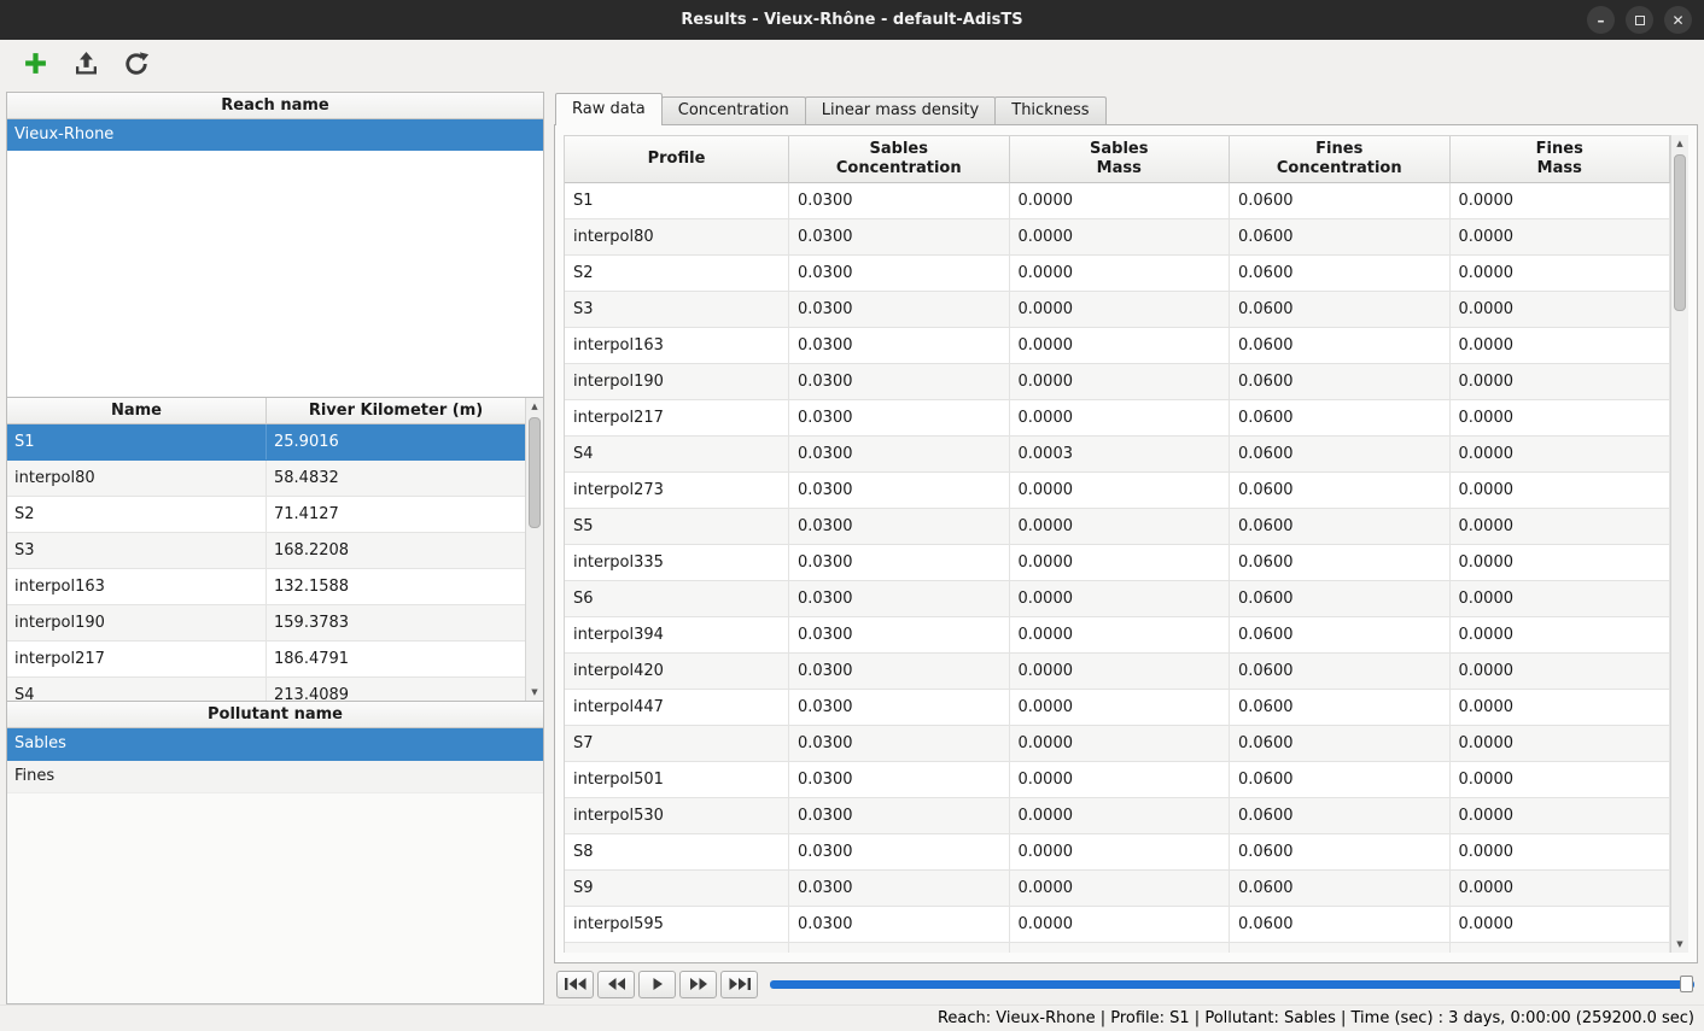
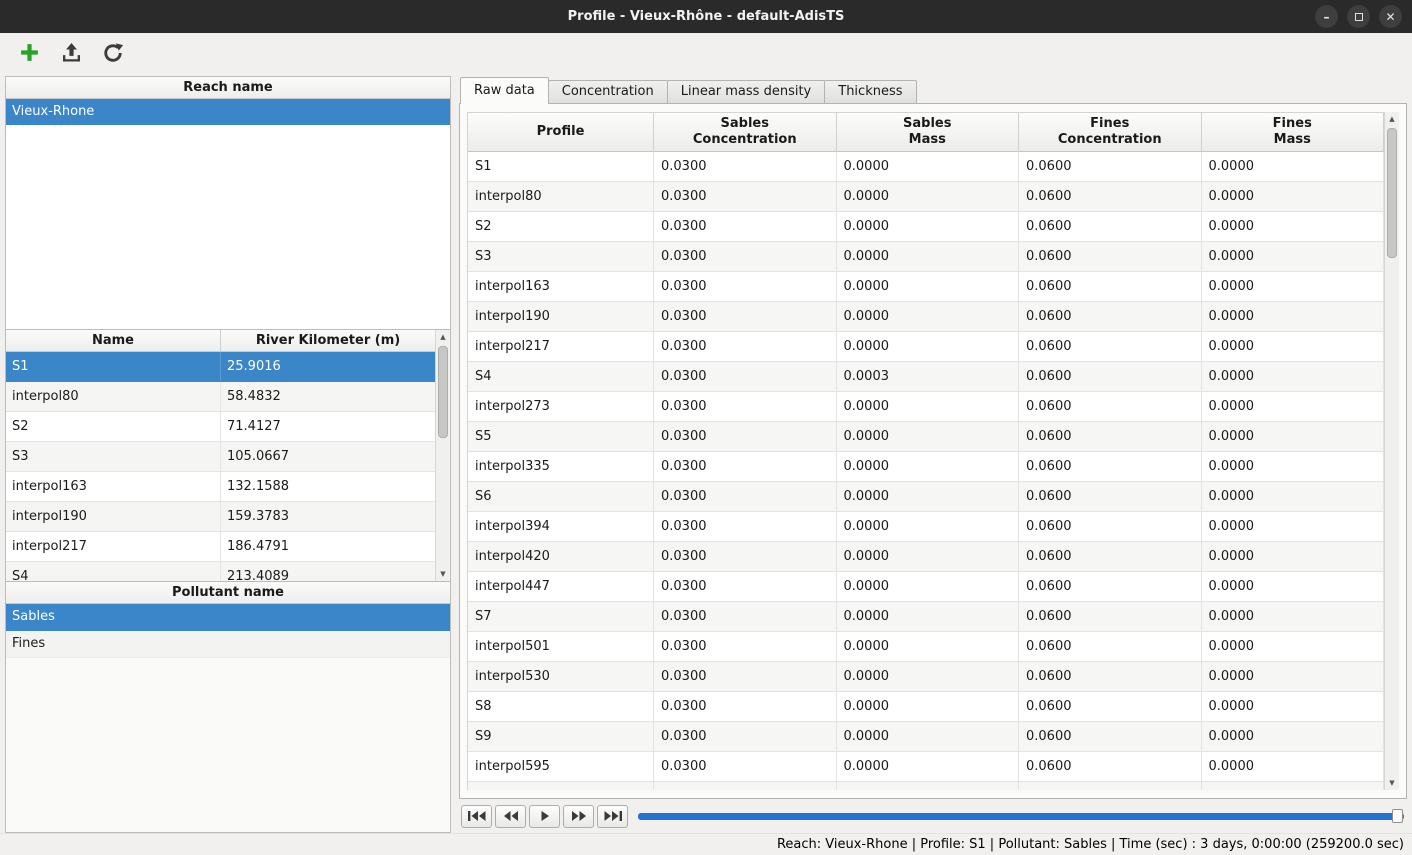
- Results - Vieux-Rhône - default-AdisTS
+ Profile - Vieux-Rhône - default-AdisTS
  –
  ✕
  Reach name
  Vieux-Rhone
  Name
  River Kilometer (m)
  S1
  25.9016
  interpol80
  58.4832
  S2
  71.4127
  S3
- 168.2208
+ 105.0667
  interpol163
  132.1588
  interpol190
  159.3783
  interpol217
  186.4791
  S4
  213.4089
  ▲
  ▼
  Pollutant name
  Sables
  Fines
  Raw data
  Concentration
  Linear mass density
  Thickness
  Profile
  Sables
  Concentration
  Sables
  Mass
  Fines
  Concentration
  Fines
  Mass
  S1
  0.0300
  0.0000
  0.0600
  0.0000
  interpol80
  0.0300
  0.0000
  0.0600
  0.0000
  S2
  0.0300
  0.0000
  0.0600
  0.0000
  S3
  0.0300
  0.0000
  0.0600
  0.0000
  interpol163
  0.0300
  0.0000
  0.0600
  0.0000
  interpol190
  0.0300
  0.0000
  0.0600
  0.0000
  interpol217
  0.0300
  0.0000
  0.0600
  0.0000
  S4
  0.0300
  0.0003
  0.0600
  0.0000
  interpol273
  0.0300
  0.0000
  0.0600
  0.0000
  S5
  0.0300
  0.0000
  0.0600
  0.0000
  interpol335
  0.0300
  0.0000
  0.0600
  0.0000
  S6
  0.0300
  0.0000
  0.0600
  0.0000
  interpol394
  0.0300
  0.0000
  0.0600
  0.0000
  interpol420
  0.0300
  0.0000
  0.0600
  0.0000
  interpol447
  0.0300
  0.0000
  0.0600
  0.0000
  S7
  0.0300
  0.0000
  0.0600
  0.0000
  interpol501
  0.0300
  0.0000
  0.0600
  0.0000
  interpol530
  0.0300
  0.0000
  0.0600
  0.0000
  S8
  0.0300
  0.0000
  0.0600
  0.0000
  S9
  0.0300
  0.0000
  0.0600
  0.0000
  interpol595
  0.0300
  0.0000
  0.0600
  0.0000
  ▲
  ▼
  Reach: Vieux-Rhone | Profile: S1 | Pollutant: Sables | Time (sec) : 3 days, 0:00:00 (259200.0 sec)
